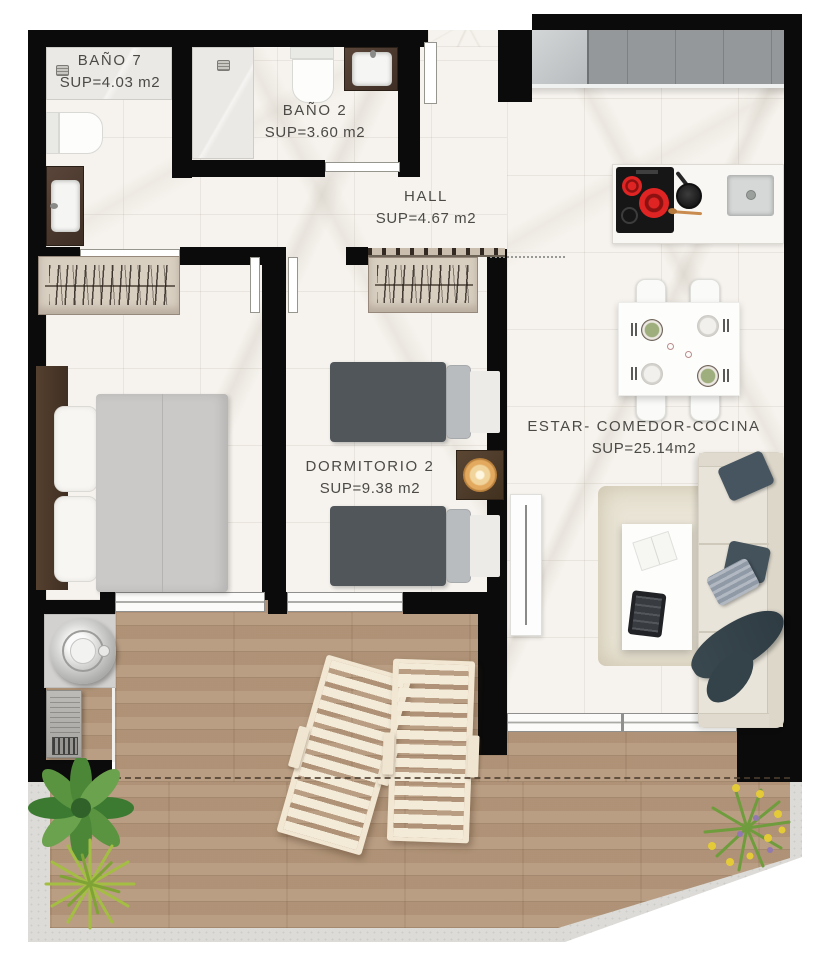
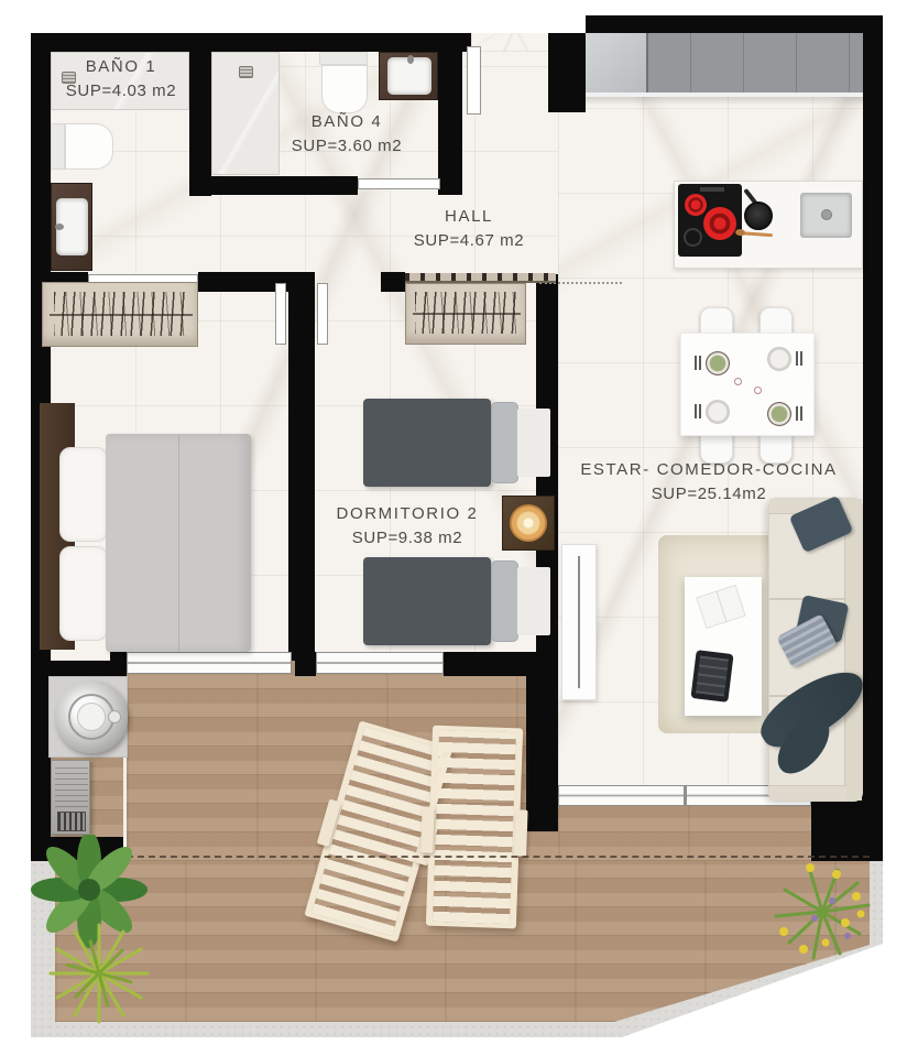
- BAÑO 7
+ BAÑO 1
  SUP=4.03 m2
- BAÑO 2
+ BAÑO 4
  SUP=3.60 m2
  HALL
  SUP=4.67 m2
  DORMITORIO 2
  SUP=9.38 m2
  ESTAR- COMEDOR-COCINA
  SUP=25.14m2
